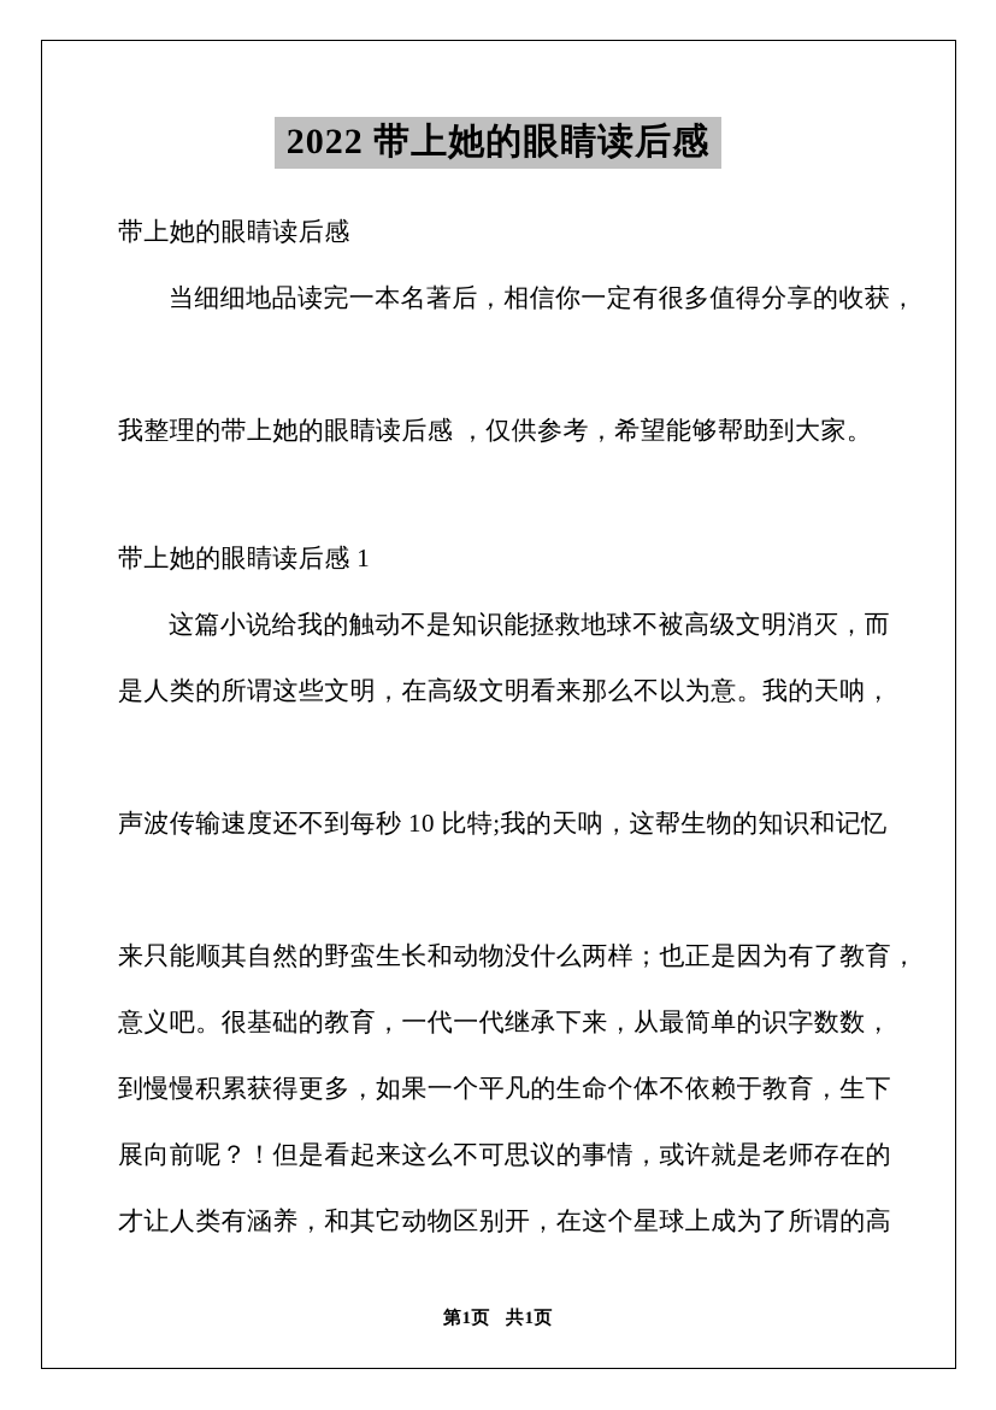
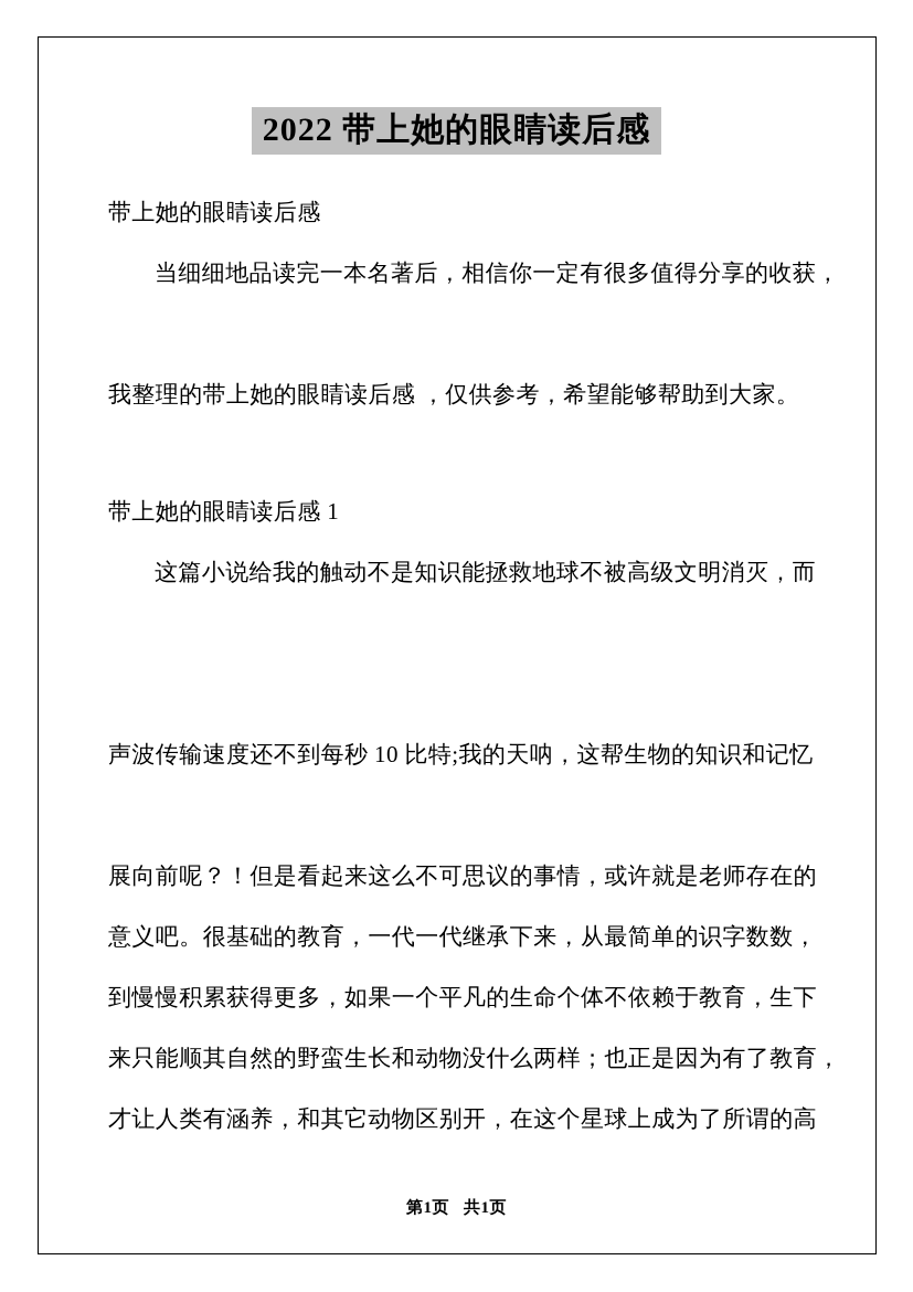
  2022 带上她的眼睛读后感
  带上她的眼睛读后感
  当细细地品读完一本名著后，相信你一定有很多值得分享的收获，
  我整理的带上她的眼睛读后感 ，仅供参考，希望能够帮助到大家。
  带上她的眼睛读后感 1
  这篇小说给我的触动不是知识能拯救地球不被高级文明消灭，而
- 是人类的所谓这些文明，在高级文明看来那么不以为意。我的天呐，
  声波传输速度还不到每秒 10 比特;我的天呐，这帮生物的知识和记忆
- 来只能顺其自然的野蛮生长和动物没什么两样；也正是因为有了教育，
+ 展向前呢？！但是看起来这么不可思议的事情，或许就是老师存在的
  意义吧。很基础的教育，一代一代继承下来，从最简单的识字数数，
  到慢慢积累获得更多，如果一个平凡的生命个体不依赖于教育，生下
- 展向前呢？！但是看起来这么不可思议的事情，或许就是老师存在的
+ 来只能顺其自然的野蛮生长和动物没什么两样；也正是因为有了教育，
  才让人类有涵养，和其它动物区别开，在这个星球上成为了所谓的高
  第1页 共1页
